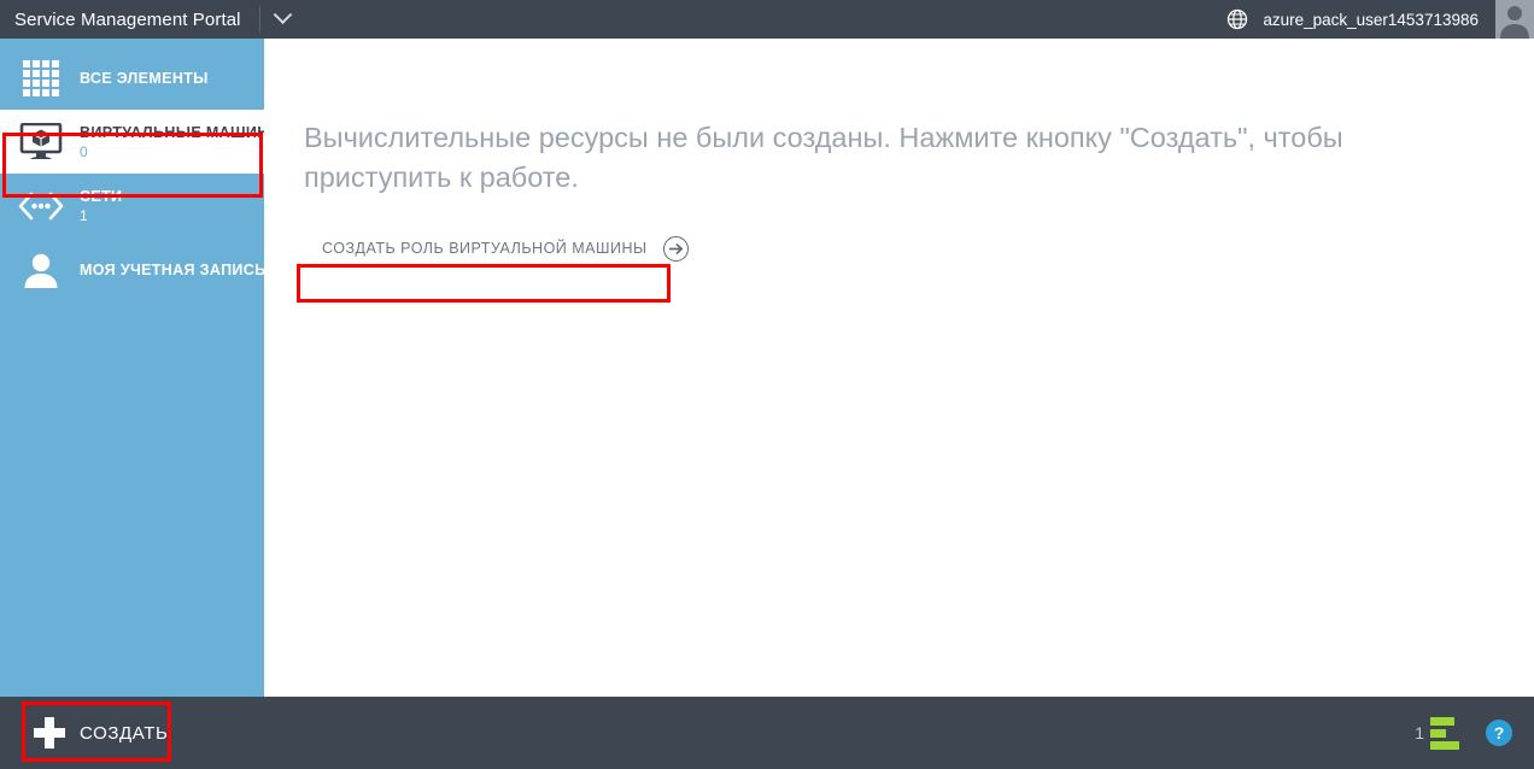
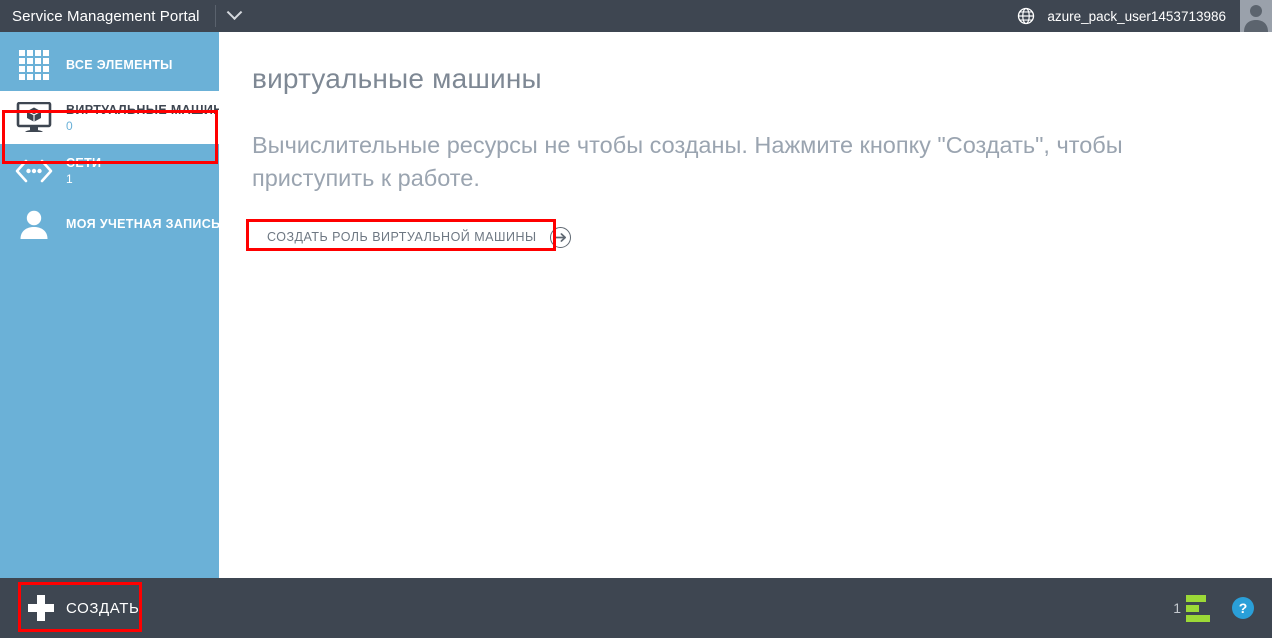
  Service Management Portal
  azure_pack_user1453713986
  ВСЕ ЭЛЕМЕНТЫ
  ВИРТУАЛЬНЫЕ МАШИН
  0
  СЕТИ
  1
  МОЯ УЧЕТНАЯ ЗАПИСЬ
+ виртуальные машины
- Вычислительные ресурсы не были созданы. Нажмите кнопку "Создать", чтобы приступить к работе.
+ Вычислительные ресурсы не чтобы созданы. Нажмите кнопку "Создать", чтобы приступить к работе.
  СОЗДАТЬ РОЛЬ ВИРТУАЛЬНОЙ МАШИНЫ
  СОЗДАТЬ
  1
  ?
